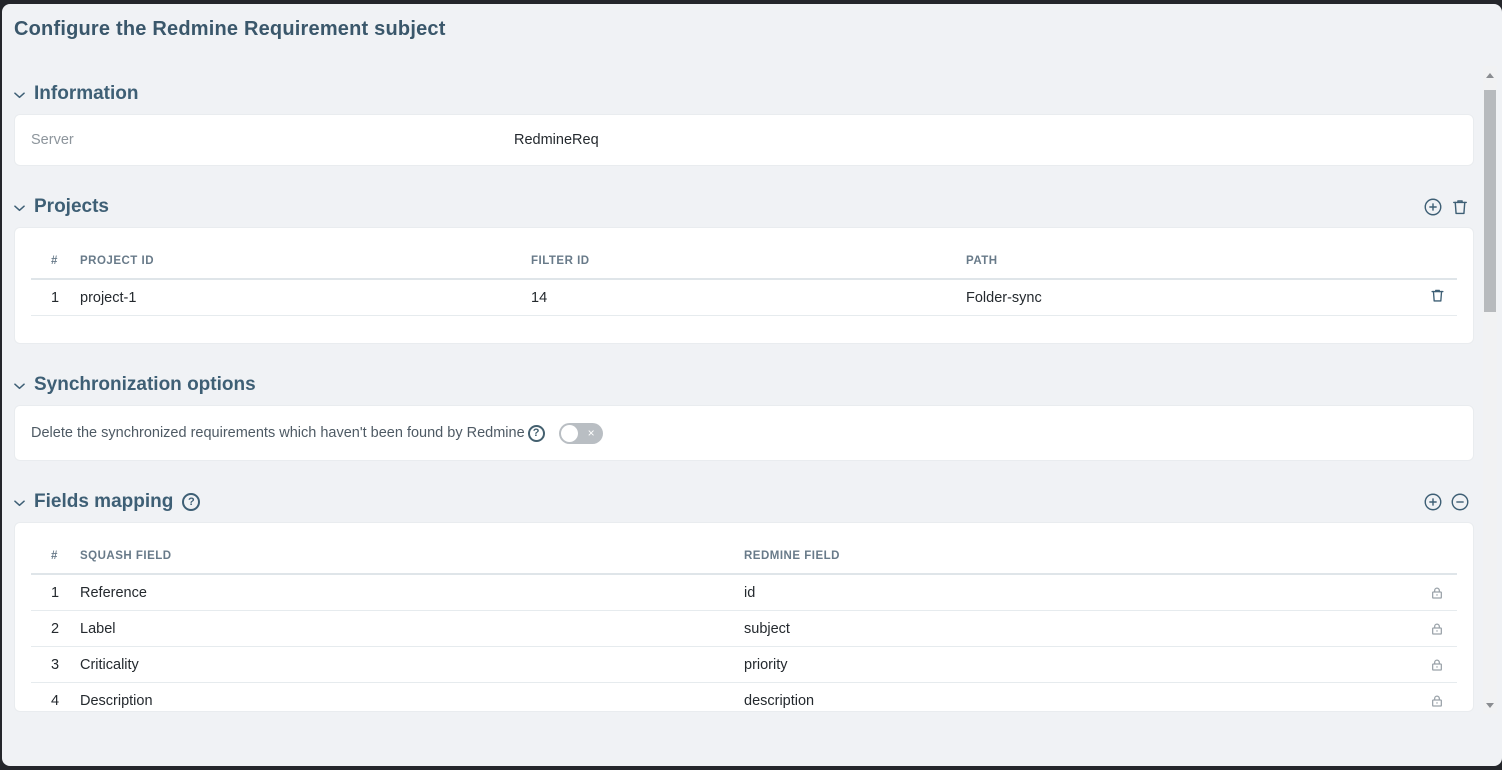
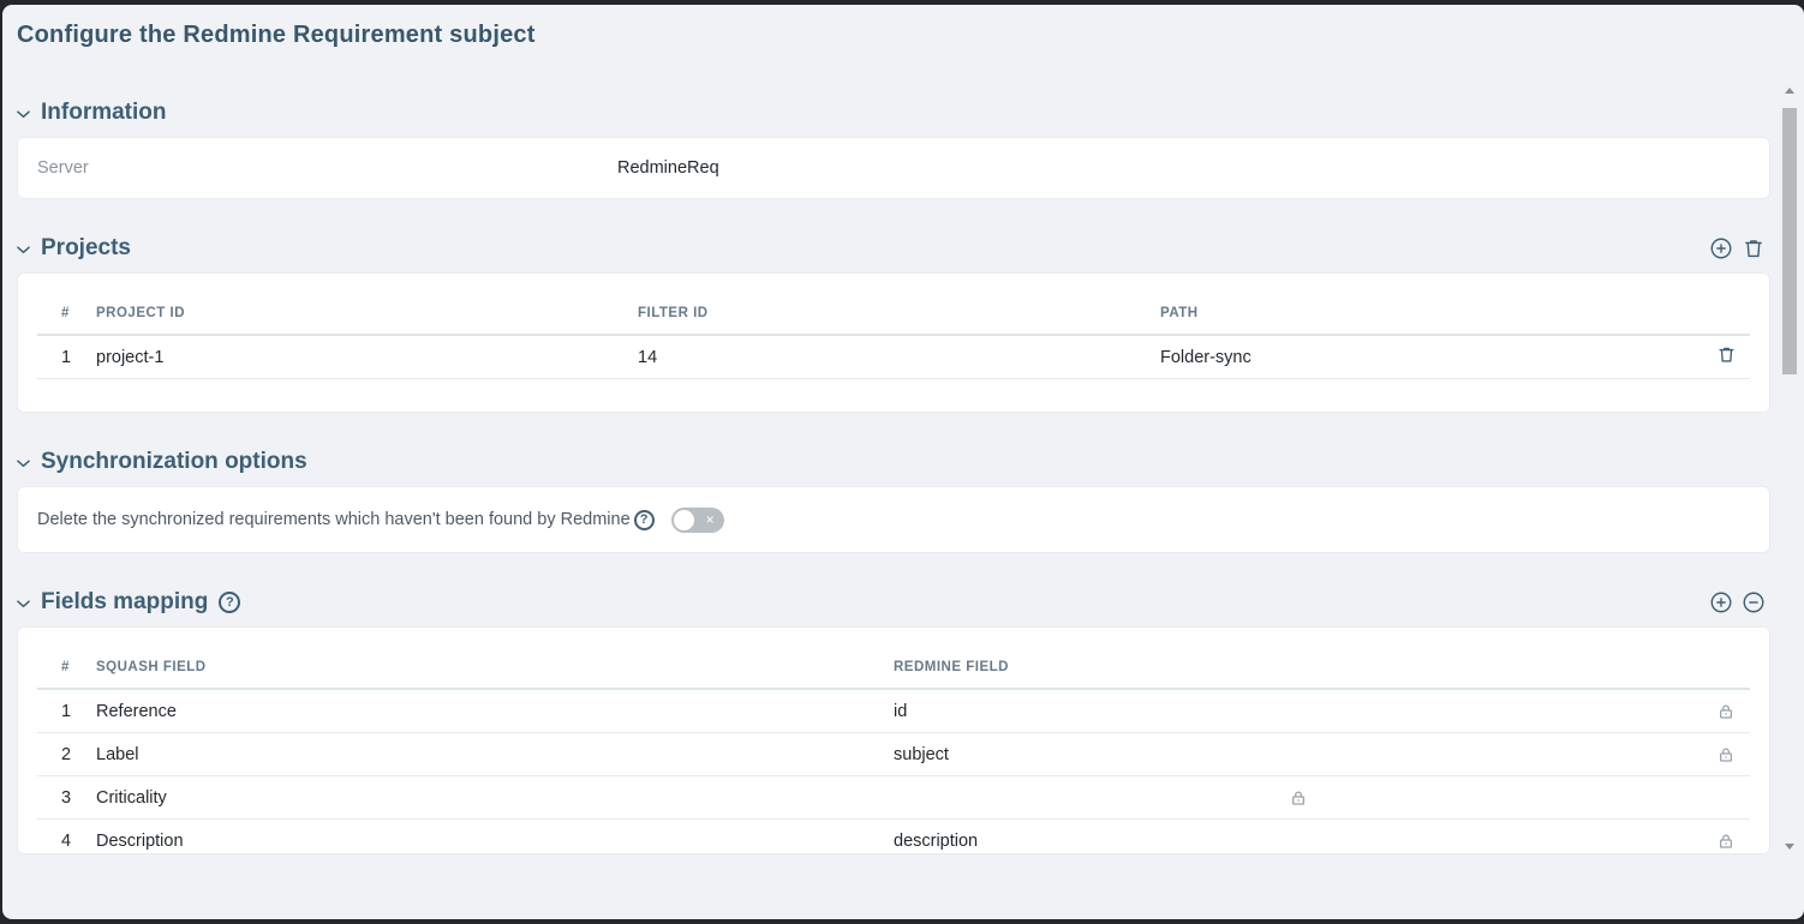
  Configure the Redmine Requirement subject
  Information
  Server
  RedmineReq
  Projects
  #
  PROJECT ID
  FILTER ID
  PATH
  1
  project-1
  14
  Folder-sync
  Synchronization options
  Delete the synchronized requirements which haven't been found by Redmine
  ?
  ×
  Fields mapping
  ?
  #
  SQUASH FIELD
  REDMINE FIELD
  1
  Reference
  id
  2
  Label
  subject
  3
  Criticality
- priority
  4
  Description
  description
